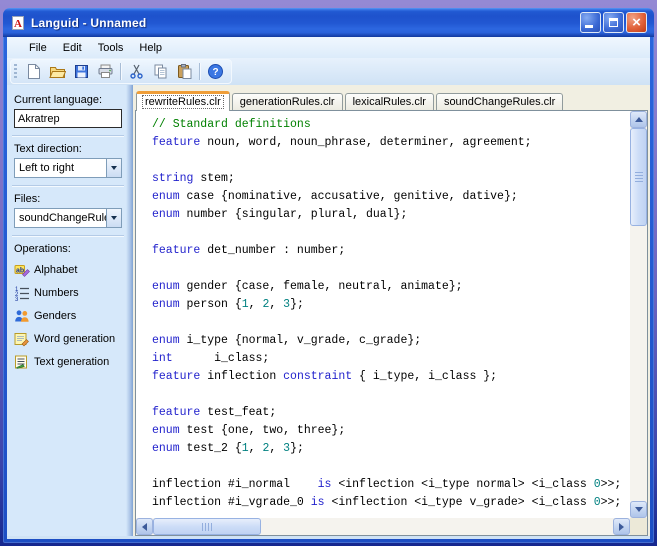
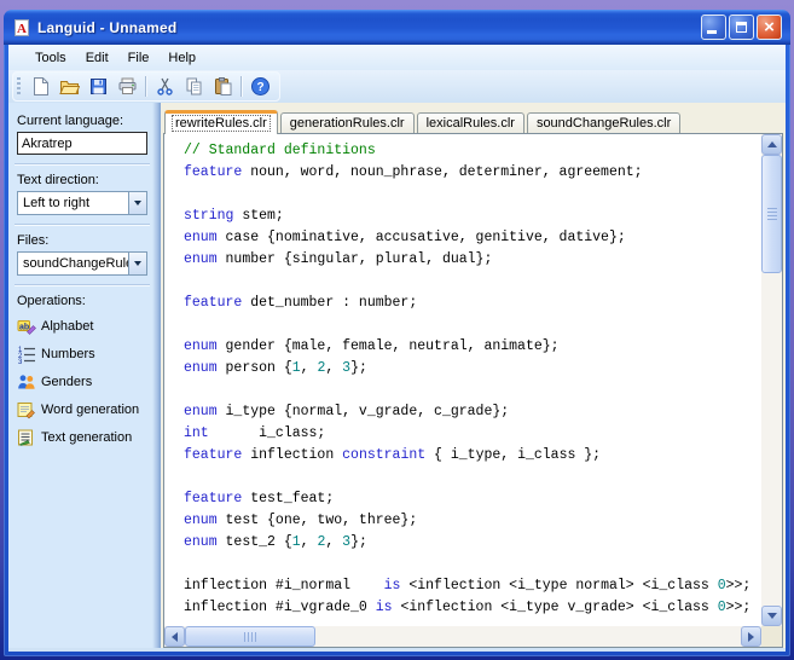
  A
  Languid - Unnamed
  ×
- File
+ Tools
  Edit
- Tools
+ File
  Help
  ?
  Current language:
  Akratrep
  Text direction:
  Left to right
  Files:
  soundChangeRul
  Operations:
  Alphabet
  Numbers
  Genders
  Word generation
  Text generation
  rewriteRules.clr
  generationRules.clr
  lexicalRules.clr
  soundChangeRules.clr
  // Standard definitions
  feature noun, word, noun_phrase, determiner, agreement;
  string stem;
  enum case {nominative, accusative, genitive, dative};
  enum number {singular, plural, dual};
  feature det_number : number;
- enum gender {case, female, neutral, animate};
+ enum gender {male, female, neutral, animate};
  enum person {1, 2, 3};
  enum i_type {normal, v_grade, c_grade};
  int i_class;
  feature inflection constraint { i_type, i_class };
  feature test_feat;
  enum test {one, two, three};
  enum test_2 {1, 2, 3};
  inflection #i_normal is <inflection <i_type normal> <i_class 0>>;
  inflection #i_vgrade_0 is <inflection <i_type v_grade> <i_class 0>>;
